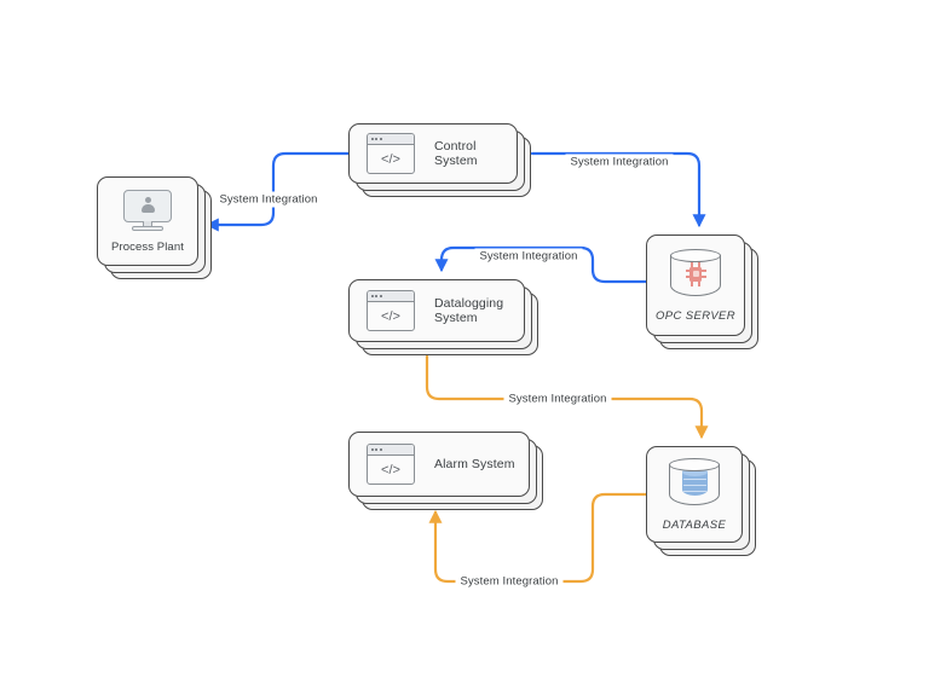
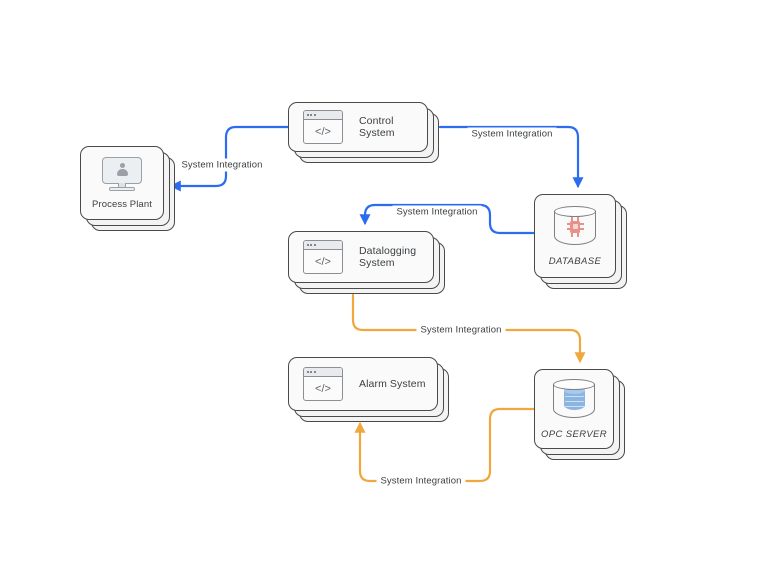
  System Integration
  System Integration
  System Integration
  System Integration
  System Integration
  Process Plant
  </>
  Control System
- OPC SERVER
+ DATABASE
  </>
  Datalogging System
  </>
  Alarm System
- DATABASE
+ OPC SERVER
